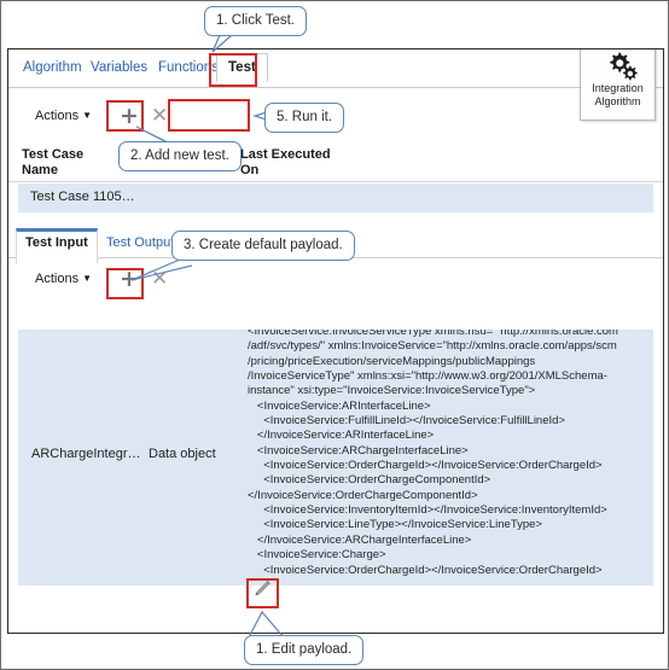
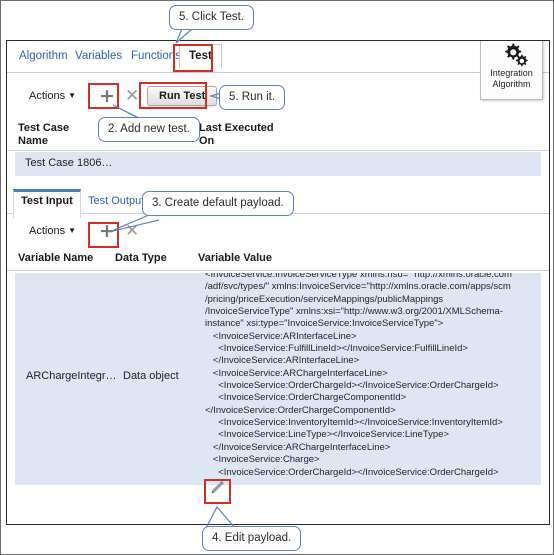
  Algorithm
  Variables
  Functions
  Test
  Integration
  Algorithm
  Actions ▼
  +
  ✕
+ Run Test
  Test Case
  Name
  Last Executed
  On
- Test Case 1105…
+ Test Case 1806…
  Test Input
  Test Outpu
  Actions ▼
  +
  ✕
+ Variable Name
+ Data Type
+ Variable Value
  ARChargeIntegr…
  Data object
  <InvoiceService:InvoiceServiceType xmlns:nsu= "http://xmlns.oracle.com
  /adf/svc/types/" xmlns:InvoiceService="http://xmlns.oracle.com/apps/scm
  /pricing/priceExecution/serviceMappings/publicMappings
  /InvoiceServiceType" xmlns:xsi="http://www.w3.org/2001/XMLSchema-
  instance" xsi:type="InvoiceService:InvoiceServiceType">
  <InvoiceService:ARInterfaceLine>
  <InvoiceService:FulfillLineId></InvoiceService:FulfillLineId>
  </InvoiceService:ARInterfaceLine>
  <InvoiceService:ARChargeInterfaceLine>
  <InvoiceService:OrderChargeId></InvoiceService:OrderChargeId>
  <InvoiceService:OrderChargeComponentId>
  </InvoiceService:OrderChargeComponentId>
  <InvoiceService:InventoryItemId></InvoiceService:InventoryItemId>
  <InvoiceService:LineType></InvoiceService:LineType>
  </InvoiceService:ARChargeInterfaceLine>
  <InvoiceService:Charge>
  <InvoiceService:OrderChargeId></InvoiceService:OrderChargeId>
- 1. Click Test.
+ 5. Click Test.
  2. Add new test.
  3. Create default payload.
- 1. Edit payload.
+ 4. Edit payload.
  5. Run it.
